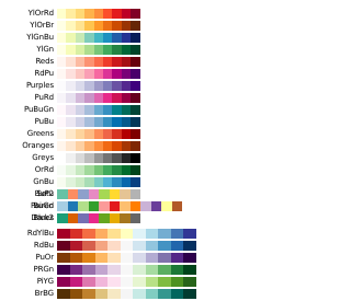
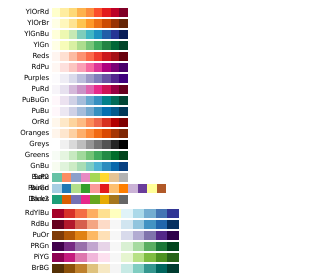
  YlOrRd
  YlOrBr
  YlGnBu
  YlGn
  Reds
  RdPu
  Purples
  PuRd
  PuBuGn
  PuBu
- Greens
+ OrRd
  Oranges
  Greys
- OrRd
+ Greens
  GnBu
  BuPu
  BuGn
  Blues
  Set2
  Paired
  Dark2
  RdYlBu
  RdBu
  PuOr
  PRGn
  PiYG
  BrBG
